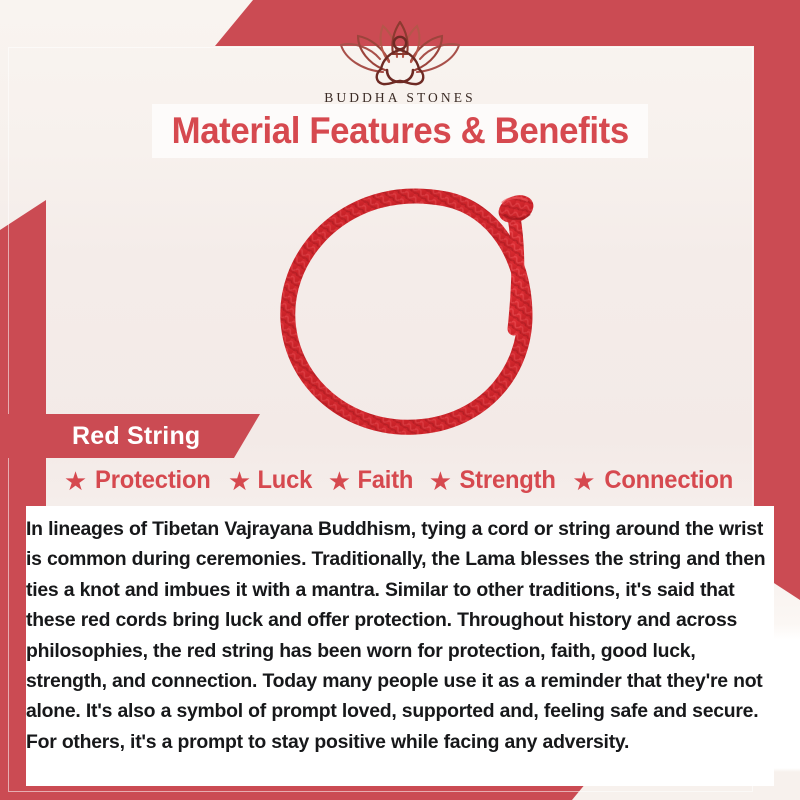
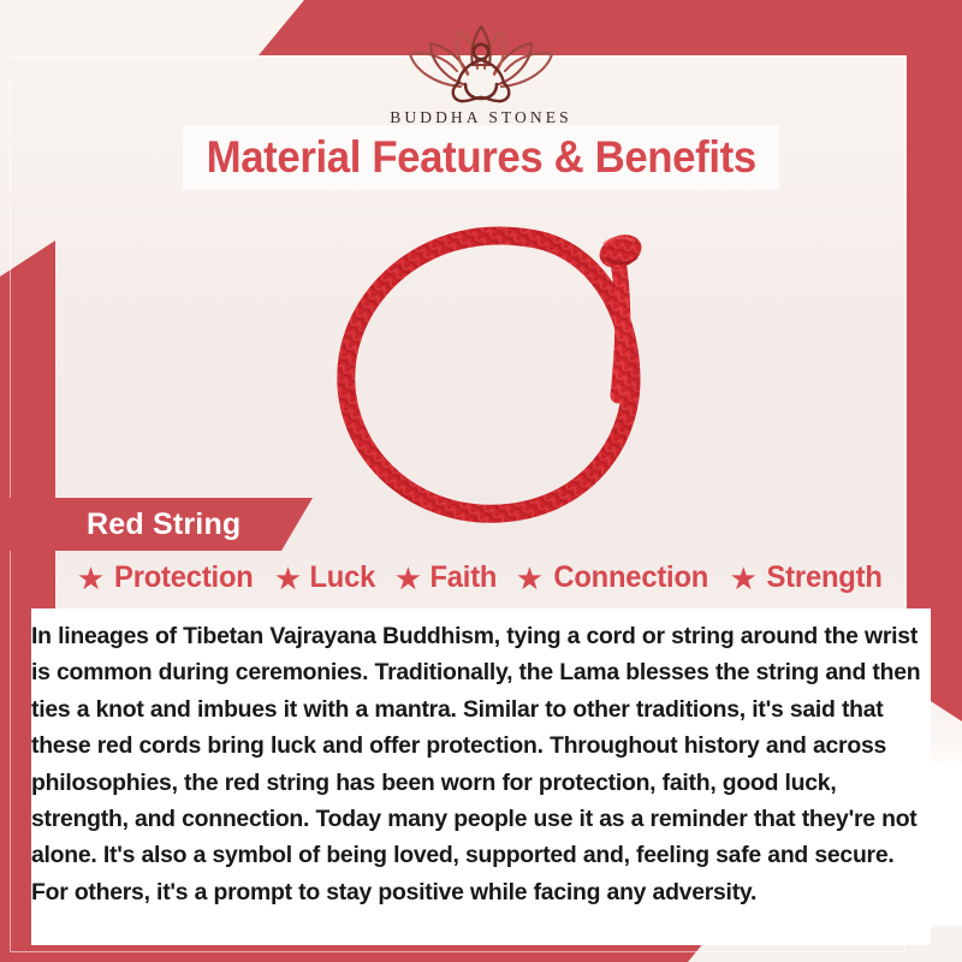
  BUDDHA STONES
  Material Features & Benefits
  Red String
  ★
  Protection
  ★
  Luck
  ★
  Faith
  ★
- Strength
+ Connection
  ★
- Connection
+ Strength
- In lineages of Tibetan Vajrayana Buddhism, tying a cord or string around the wrist is common during ceremonies. Traditionally, the Lama blesses the string and then ties a knot and imbues it with a mantra. Similar to other traditions, it's said that these red cords bring luck and offer protection. Throughout history and across philosophies, the red string has been worn for protection, faith, good luck, strength, and connection. Today many people use it as a reminder that they're not alone. It's also a symbol of prompt loved, supported and, feeling safe and secure. For others, it's a prompt to stay positive while facing any adversity.
+ In lineages of Tibetan Vajrayana Buddhism, tying a cord or string around the wrist is common during ceremonies. Traditionally, the Lama blesses the string and then ties a knot and imbues it with a mantra. Similar to other traditions, it's said that these red cords bring luck and offer protection. Throughout history and across philosophies, the red string has been worn for protection, faith, good luck, strength, and connection. Today many people use it as a reminder that they're not alone. It's also a symbol of being loved, supported and, feeling safe and secure. For others, it's a prompt to stay positive while facing any adversity.
